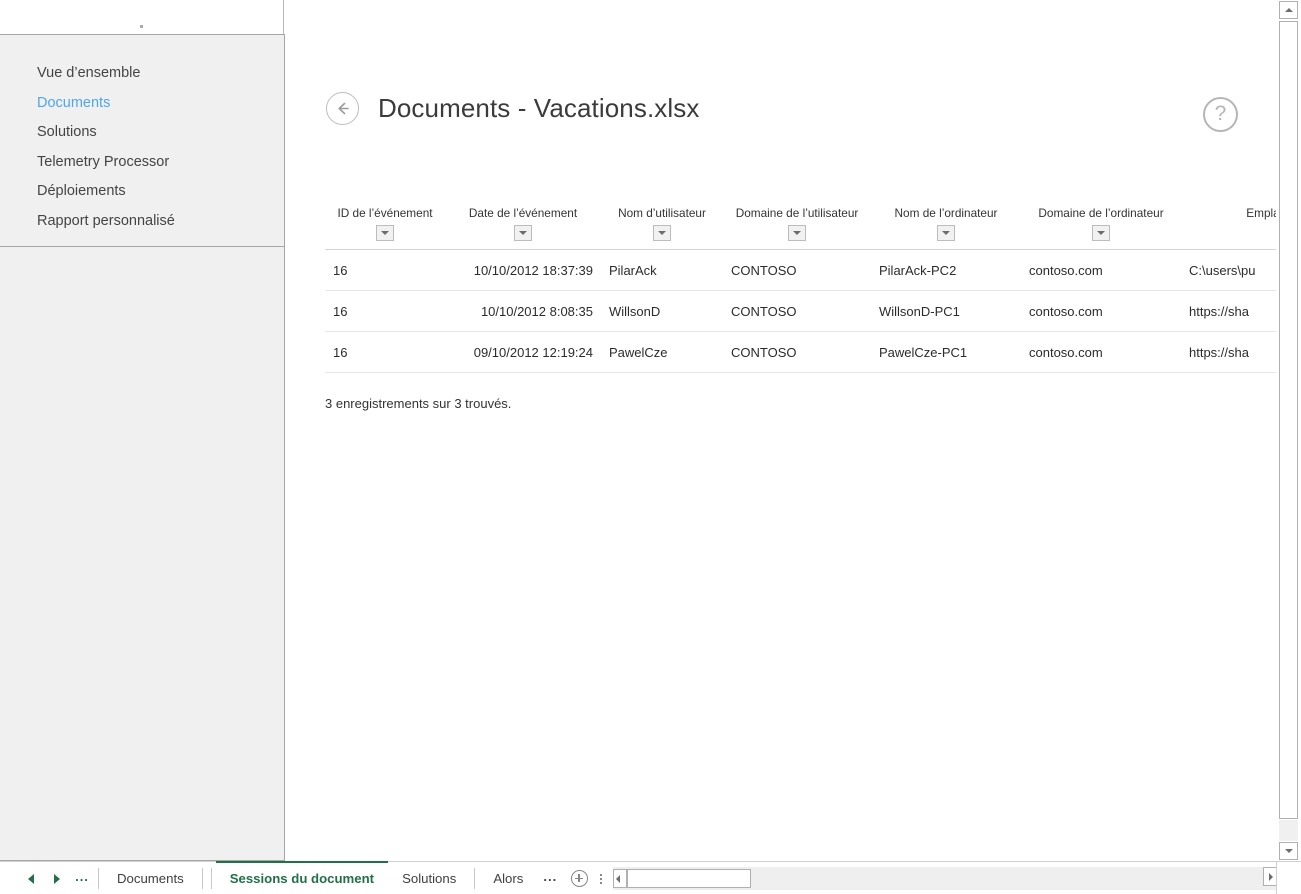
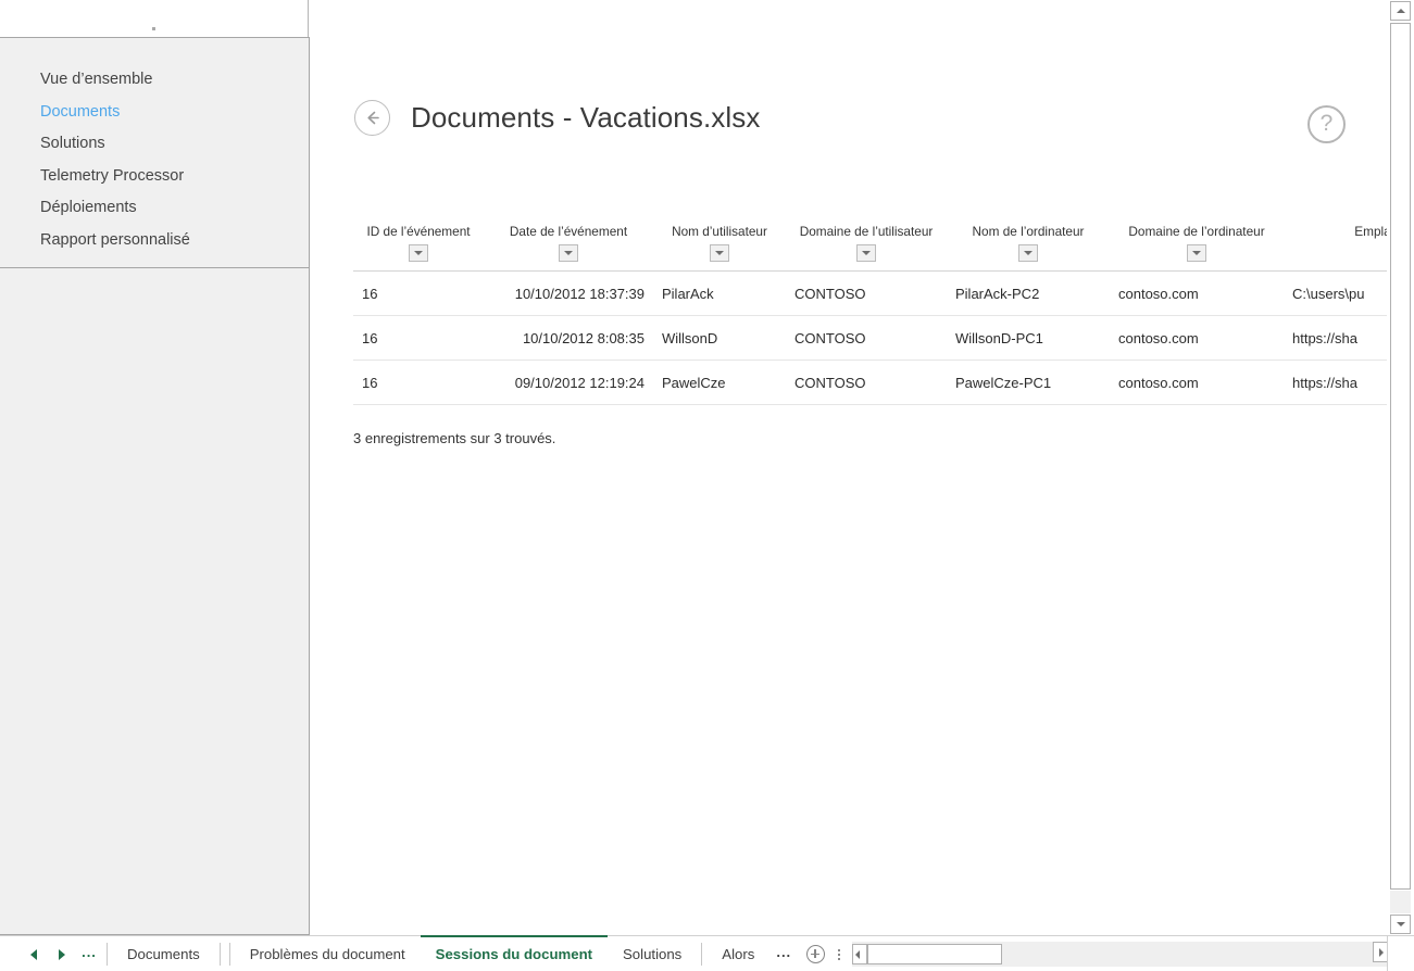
  Vue d’ensemble
  Documents
  Solutions
  Telemetry Processor
  Déploiements
  Rapport personnalisé
  Documents - Vacations.xlsx
  ?
  ID de l’événement	Date de l’événement	Nom d’utilisateur	Domaine de l’utilisateur	Nom de l’ordinateur	Domaine de l’ordinateur	Empl
  16	10/10/2012 18:37:39	PilarAck	CONTOSO	PilarAck-PC2	contoso.com	C:\users\pu
  16	10/10/2012 8:08:35	WillsonD	CONTOSO	WillsonD-PC1	contoso.com	https://sha
  16	09/10/2012 12:19:24	PawelCze	CONTOSO	PawelCze-PC1	contoso.com	https://sha
  3 enregistrements sur 3 trouvés.
  ...
  Documents
+ Problèmes du document
  Sessions du document
  Solutions
  Alors
  ...
